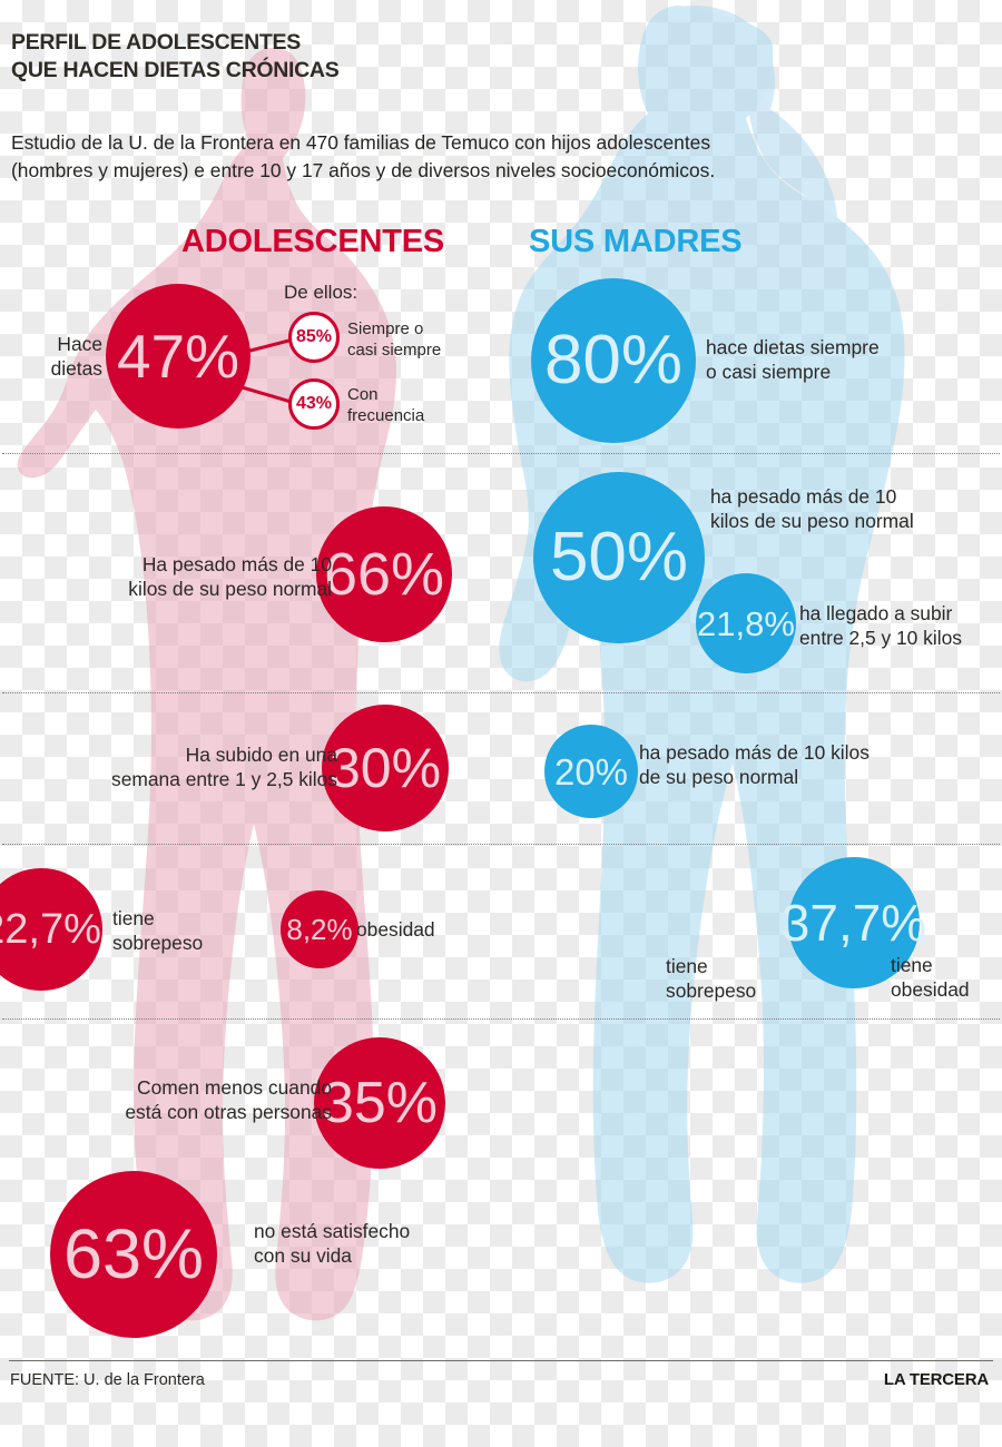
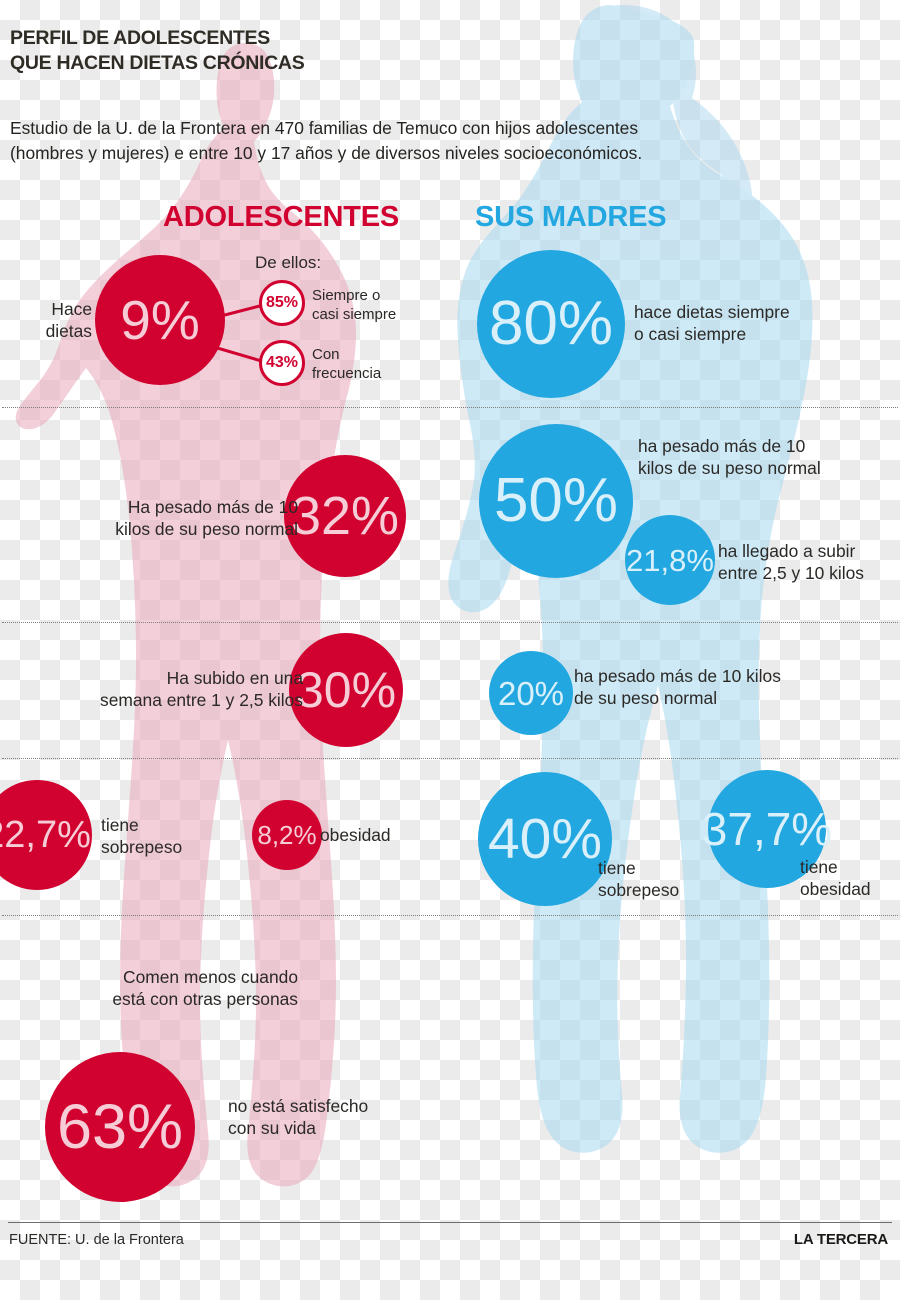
  PERFIL DE ADOLESCENTES
  QUE HACEN DIETAS CRÓNICAS
  Estudio de la U. de la Frontera en 470 familias de Temuco con hijos adolescentes
  (hombres y mujeres) e entre 10 y 17 años y de diversos niveles socioeconómicos.
  ADOLESCENTES
  SUS MADRES
  Hace
  dietas
- 47%
+ 9%
  De ellos:
  85%
  Siempre o
  casi siempre
  43%
  Con
  frecuencia
  80%
  hace dietas siempre
  o casi siempre
- 66%
+ 32%
  Ha pesado más de 10
  kilos de su peso normal
  50%
  ha pesado más de 10
  kilos de su peso normal
  21,8%
  ha llegado a subir
  entre 2,5 y 10 kilos
  30%
  Ha subido en una
  semana entre 1 y 2,5 kilos
  20%
  ha pesado más de 10 kilos
  de su peso normal
  2,7%
  tiene
  sobrepeso
  8,2%
  obesidad
+ 40%
  tiene
  sobrepeso
  37,7%
  tiene
  obesidad
- 35%
  Comen menos cuando
  está con otras personas
  63%
  no está satisfecho
  con su vida
  FUENTE: U. de la Frontera
  LA TERCERA
